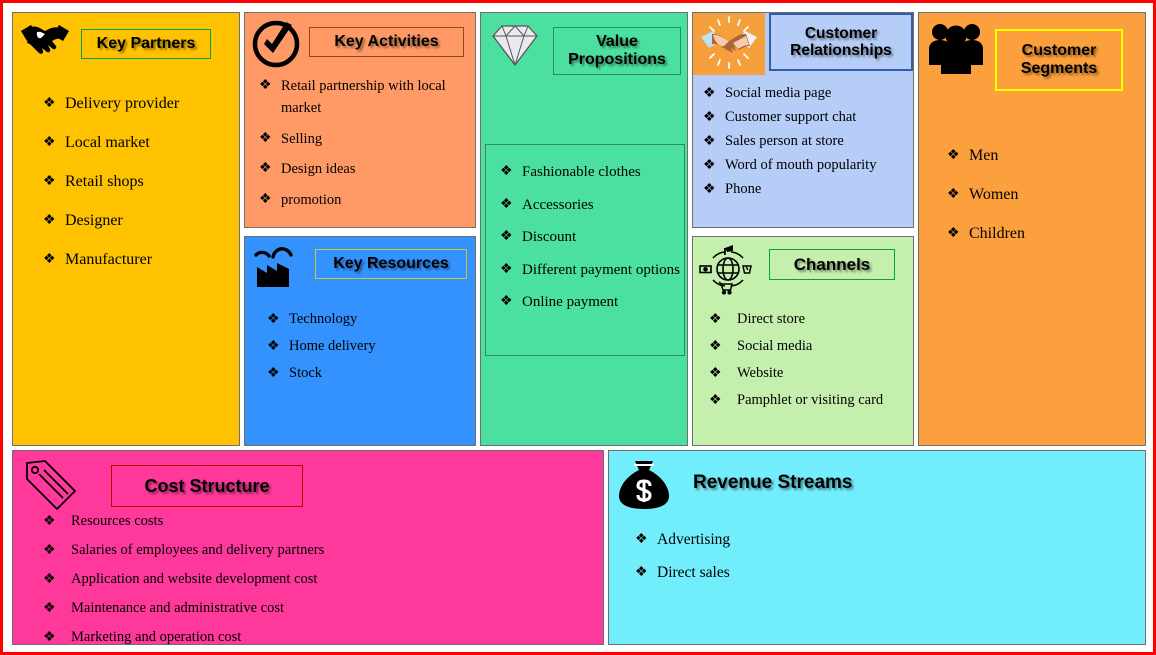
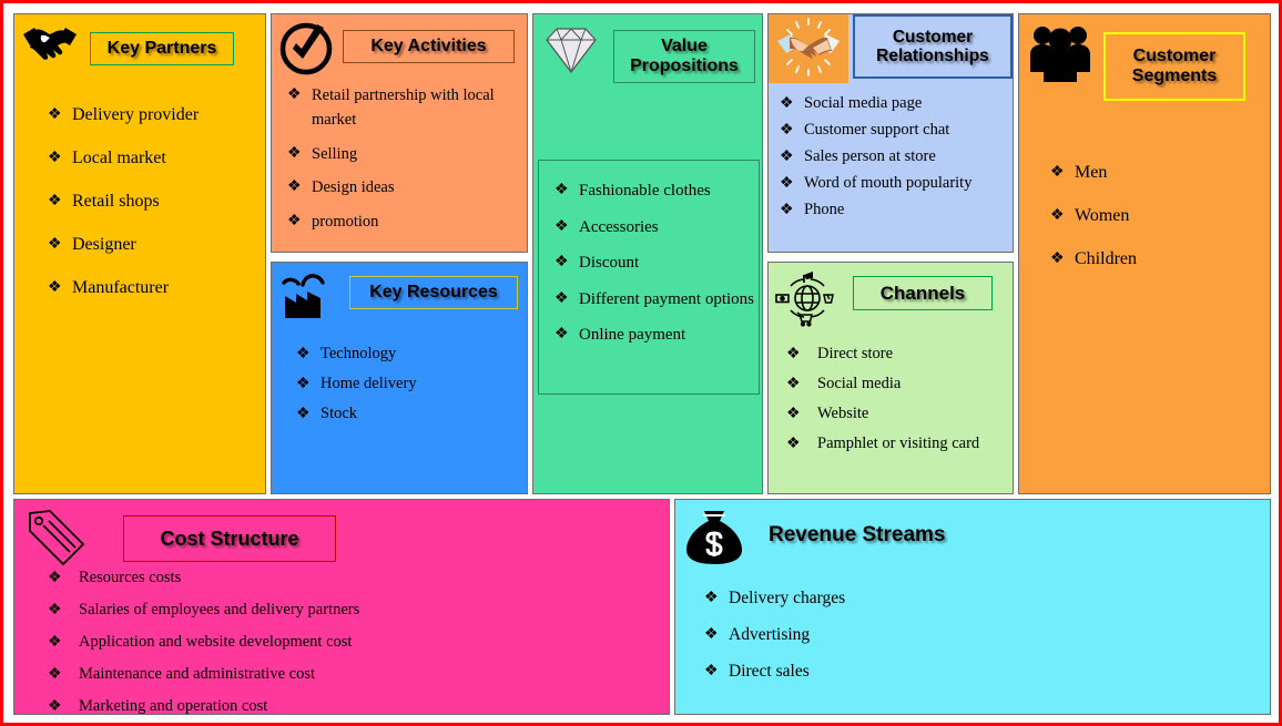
  Key Partners
  Delivery provider
  Local market
  Retail shops
  Designer
  Manufacturer
  Key Activities
  Retail partnership with local market
  Selling
  Design ideas
  promotion
  Key Resources
  Technology
  Home delivery
  Stock
  Value Propositions
  Fashionable clothes
  Accessories
  Discount
  Different payment options
  Online payment
  Customer Relationships
  Social media page
  Customer support chat
  Sales person at store
  Word of mouth popularity
  Phone
  Channels
  Direct store
  Social media
  Website
  Pamphlet or visiting card
  Customer Segments
  Men
  Women
  Children
  Cost Structure
  Resources costs
  Salaries of employees and delivery partners
  Application and website development cost
  Maintenance and administrative cost
  Marketing and operation cost
  Revenue Streams
+ Delivery charges
  Advertising
  Direct sales
